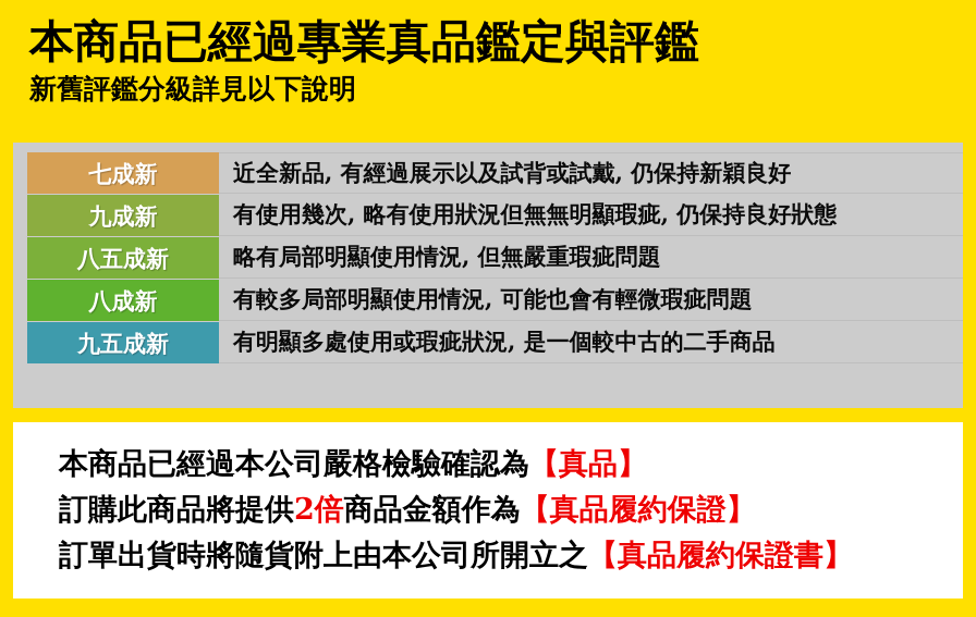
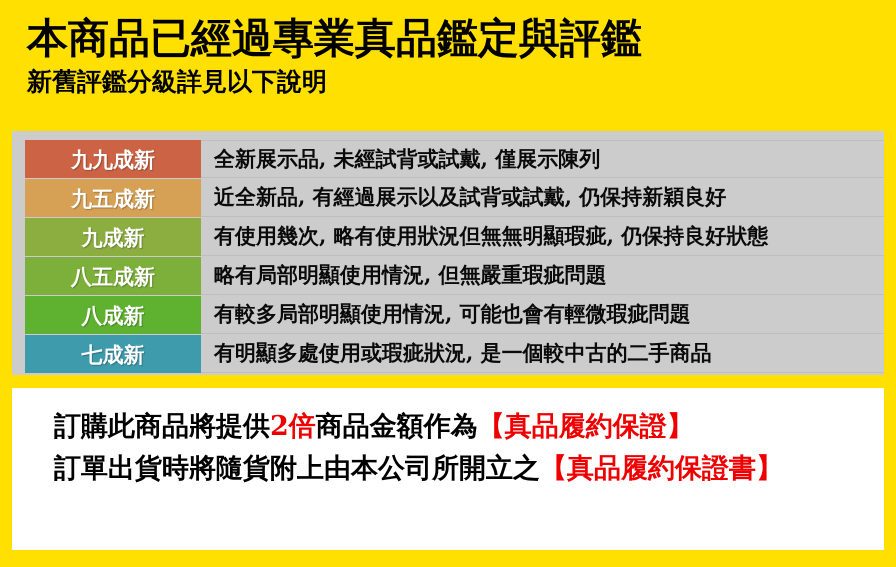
  本商品已經過專業真品鑑定與評鑑
  新舊評鑑分級詳見以下說明
+ 九九成新
+ 全新展示品, 未經試背或試戴, 僅展示陳列
- 七成新
+ 九五成新
  近全新品, 有經過展示以及試背或試戴, 仍保持新穎良好
  九成新
  有使用幾次, 略有使用狀況但無無明顯瑕疵, 仍保持良好狀態
  八五成新
  略有局部明顯使用情況, 但無嚴重瑕疵問題
  八成新
  有較多局部明顯使用情況, 可能也會有輕微瑕疵問題
- 九五成新
+ 七成新
  有明顯多處使用或瑕疵狀況, 是一個較中古的二手商品
- 本商品已經過本公司嚴格檢驗確認為【真品】
  訂購此商品將提供2倍商品金額作為【真品履約保證】
  訂單出貨時將隨貨附上由本公司所開立之【真品履約保證書】
